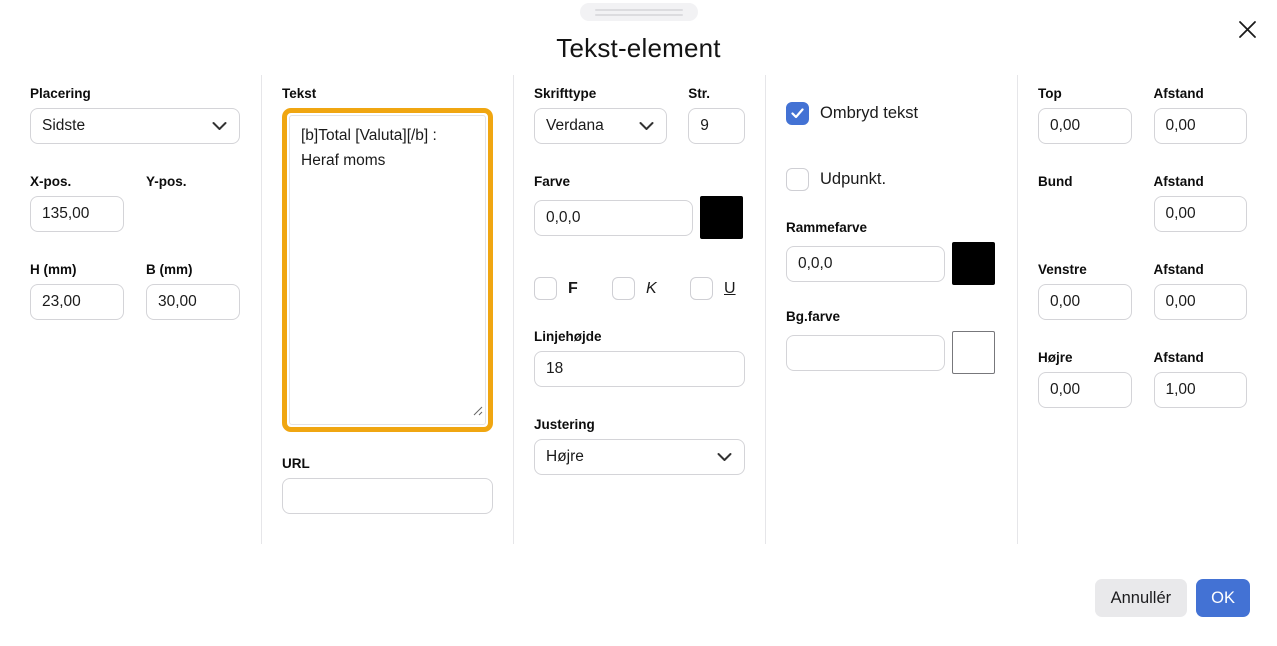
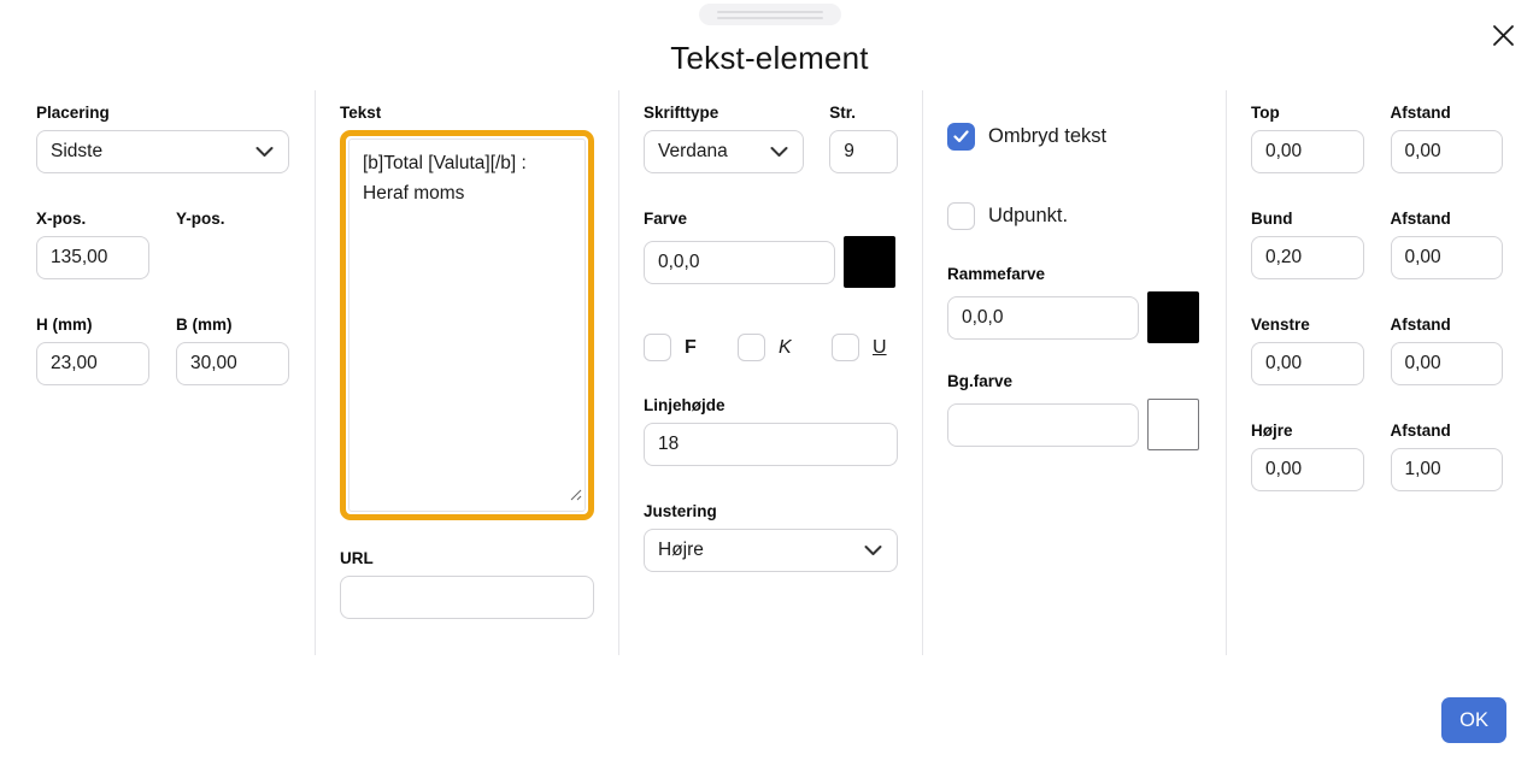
  Tekst-element
  Placering
  Sidste
  X-pos.
  135,00
  Y-pos.
  H (mm)
  23,00
  B (mm)
  30,00
  Tekst
  [b]Total [Valuta][/b] :
  Heraf moms
  URL
  Skrifttype
  Verdana
  Str.
  9
  Farve
  0,0,0
  F
  K
  U
  Linjehøjde
  18
  Justering
  Højre
  Ombryd tekst
  Udpunkt.
  Rammefarve
  0,0,0
  Bg.farve
  Top
  0,00
  Afstand
  0,00
  Bund
+ 0,20
  Afstand
  0,00
  Venstre
  0,00
  Afstand
  0,00
  Højre
  0,00
  Afstand
  1,00
- Annullér
  OK
